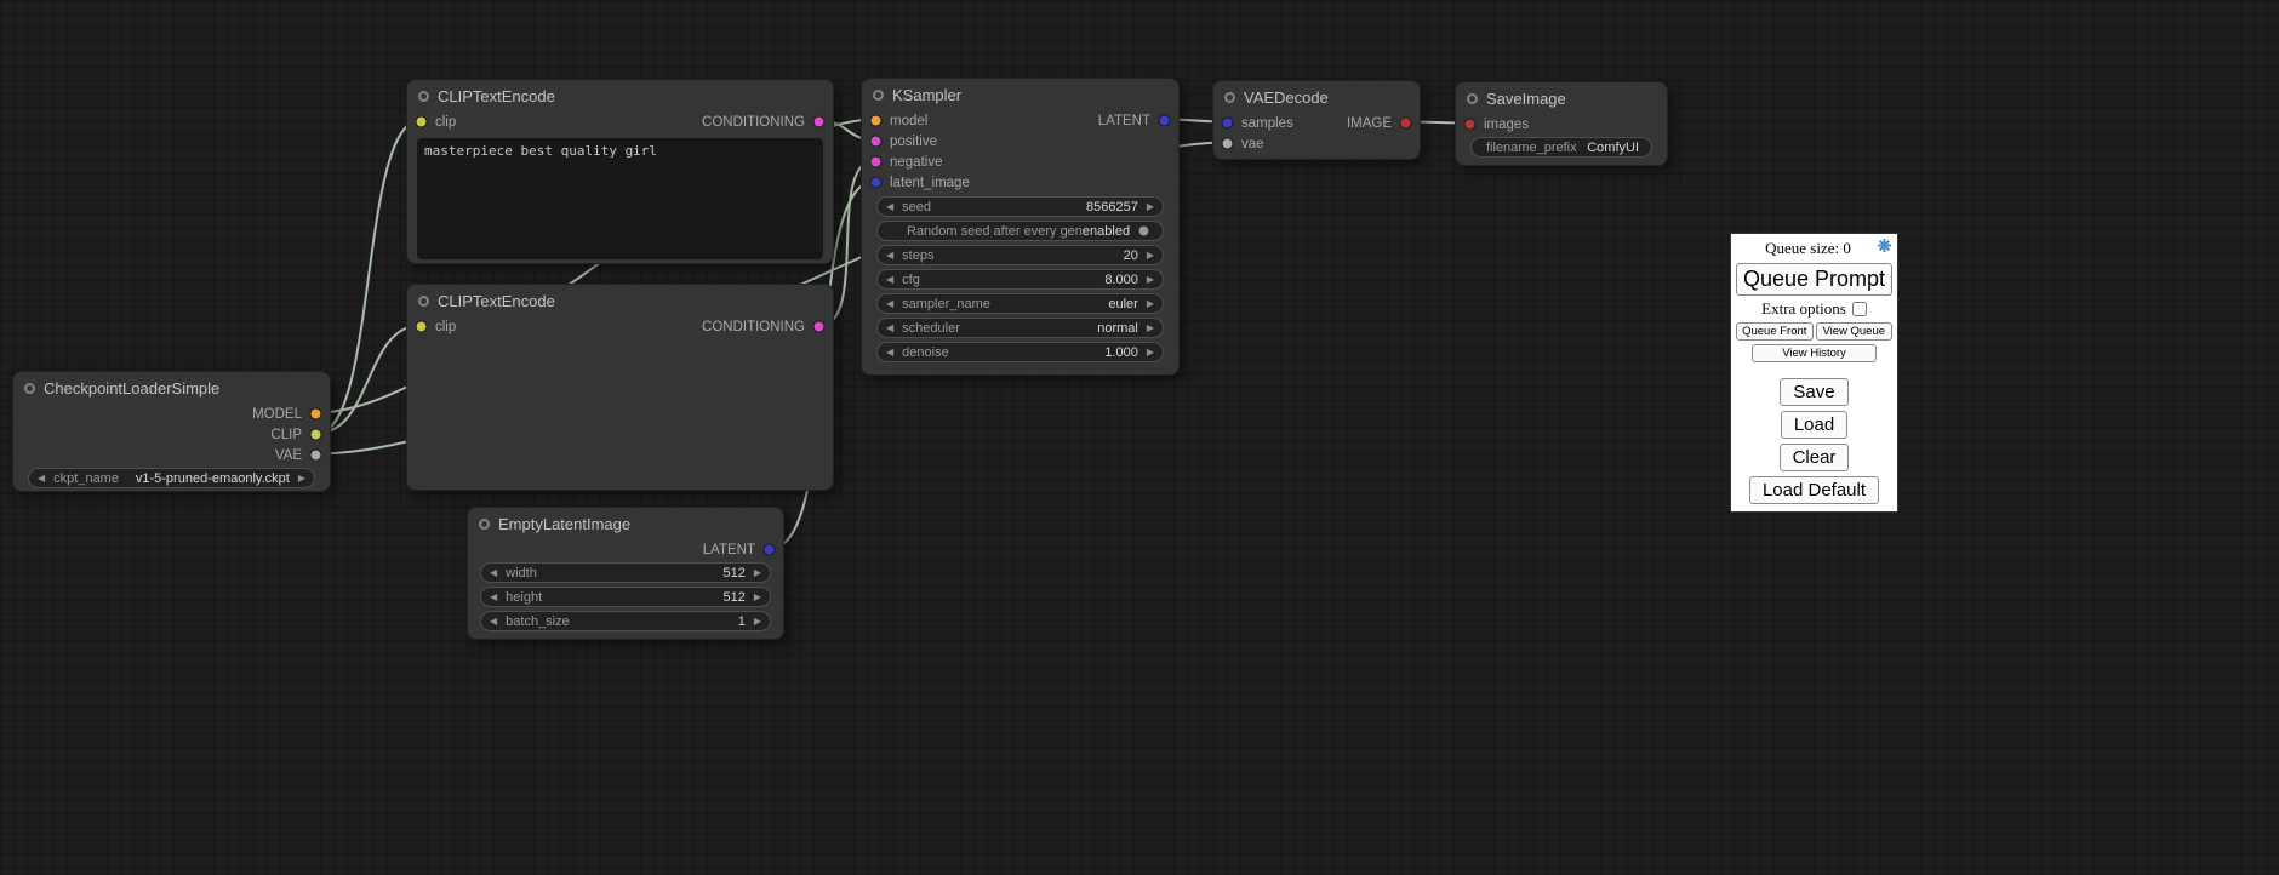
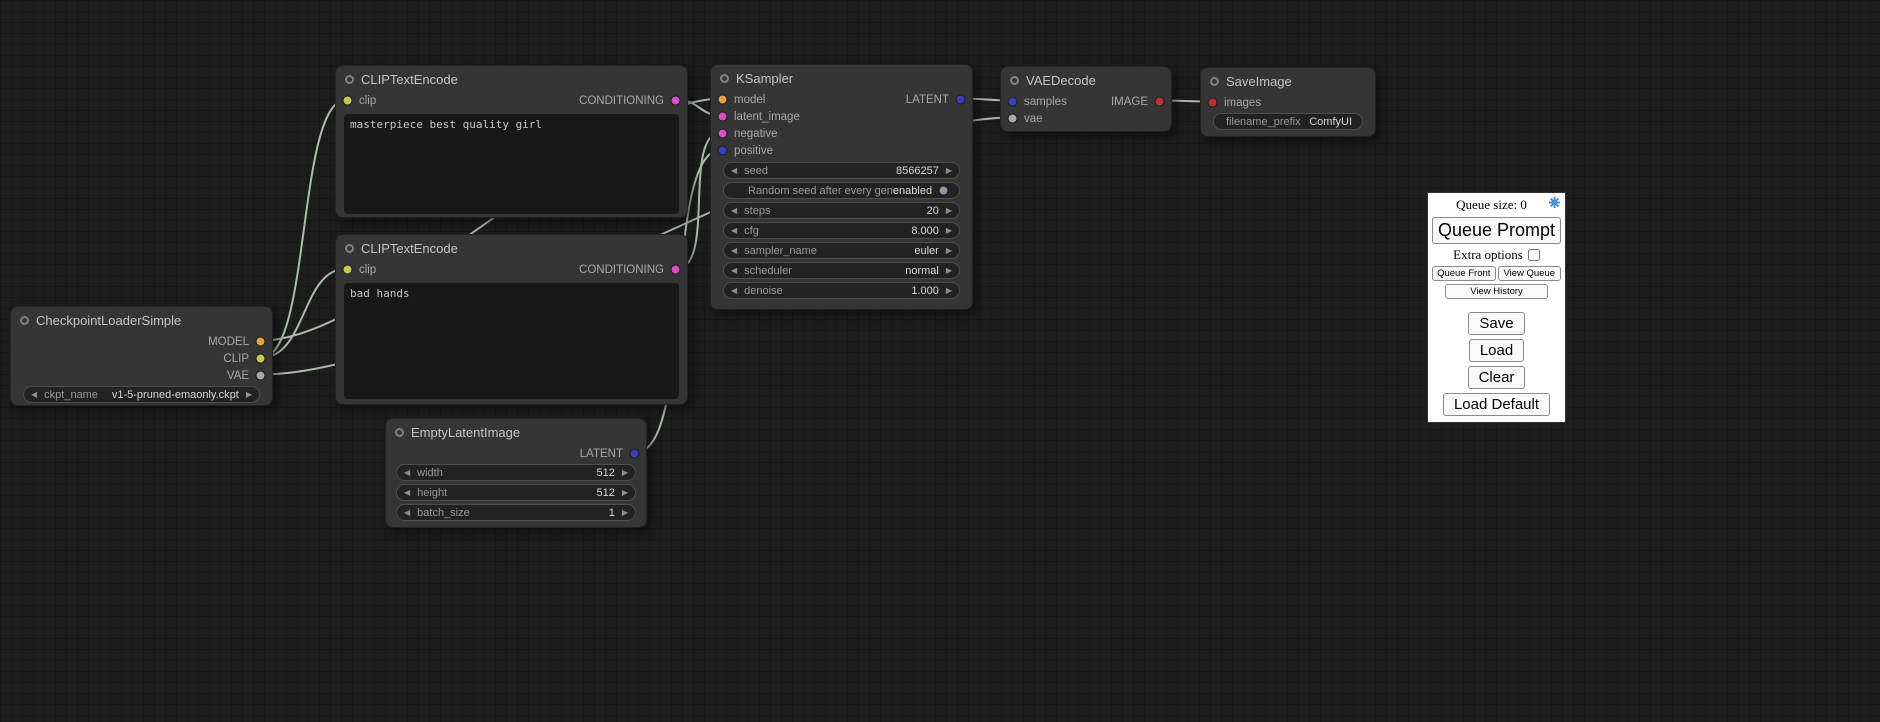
  CheckpointLoaderSimple
  MODEL
  CLIP
  VAE
  ◀
  ckpt_name
  v1-5-pruned-emaonly.ckpt
  ▶
  CLIPTextEncode
  clip
  CONDITIONING
  masterpiece best quality girl
  CLIPTextEncode
  clip
  CONDITIONING
+ bad hands
  KSampler
  model
  LATENT
- positive
+ latent_image
  negative
- latent_image
+ positive
  ◀
  seed
  8566257
  ▶
  Random seed after every gen
  enabled
  ◀
  steps
  20
  ▶
  ◀
  cfg
  8.000
  ▶
  ◀
  sampler_name
  euler
  ▶
  ◀
  scheduler
  normal
  ▶
  ◀
  denoise
  1.000
  ▶
  VAEDecode
  samples
  IMAGE
  vae
  SaveImage
  images
  filename_prefix
  ComfyUI
  EmptyLatentImage
  LATENT
  ◀
  width
  512
  ▶
  ◀
  height
  512
  ▶
  ◀
  batch_size
  1
  ▶
  Queue size: 0
  Queue Prompt
  Extra options
  Queue Front
  View Queue
  View History
  Save
  Load
  Clear
  Load Default
